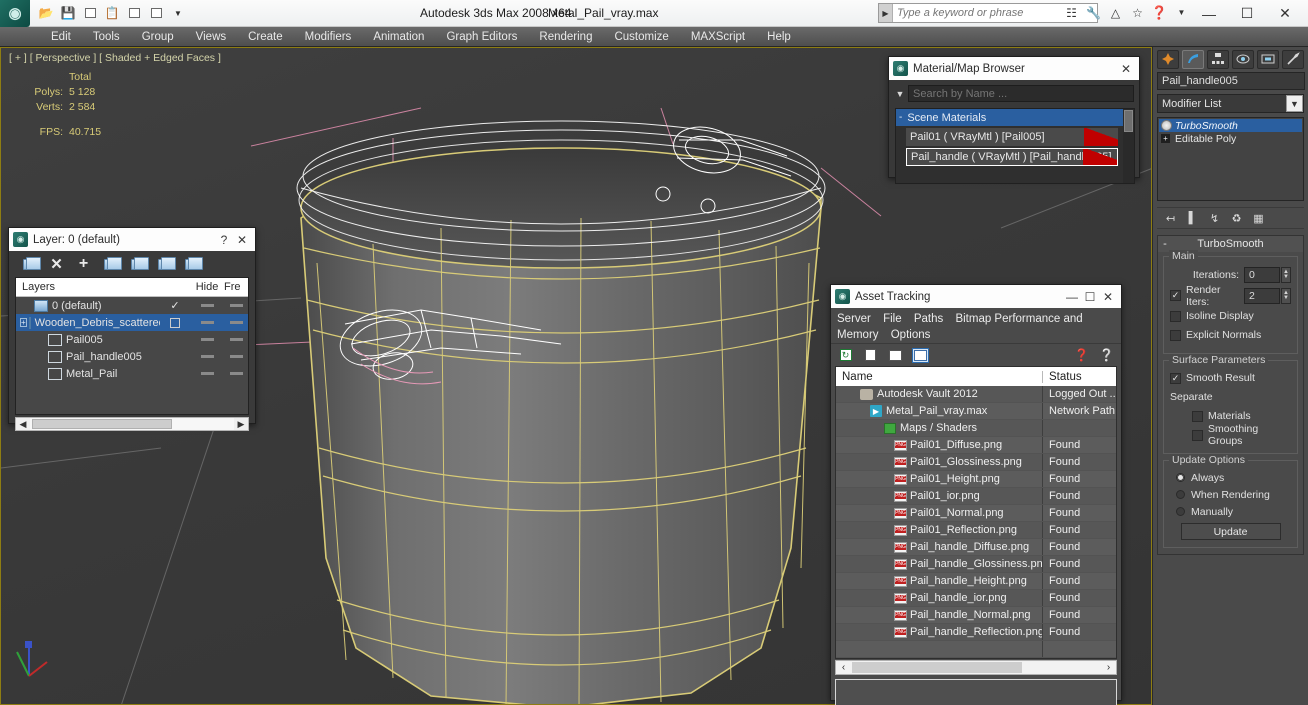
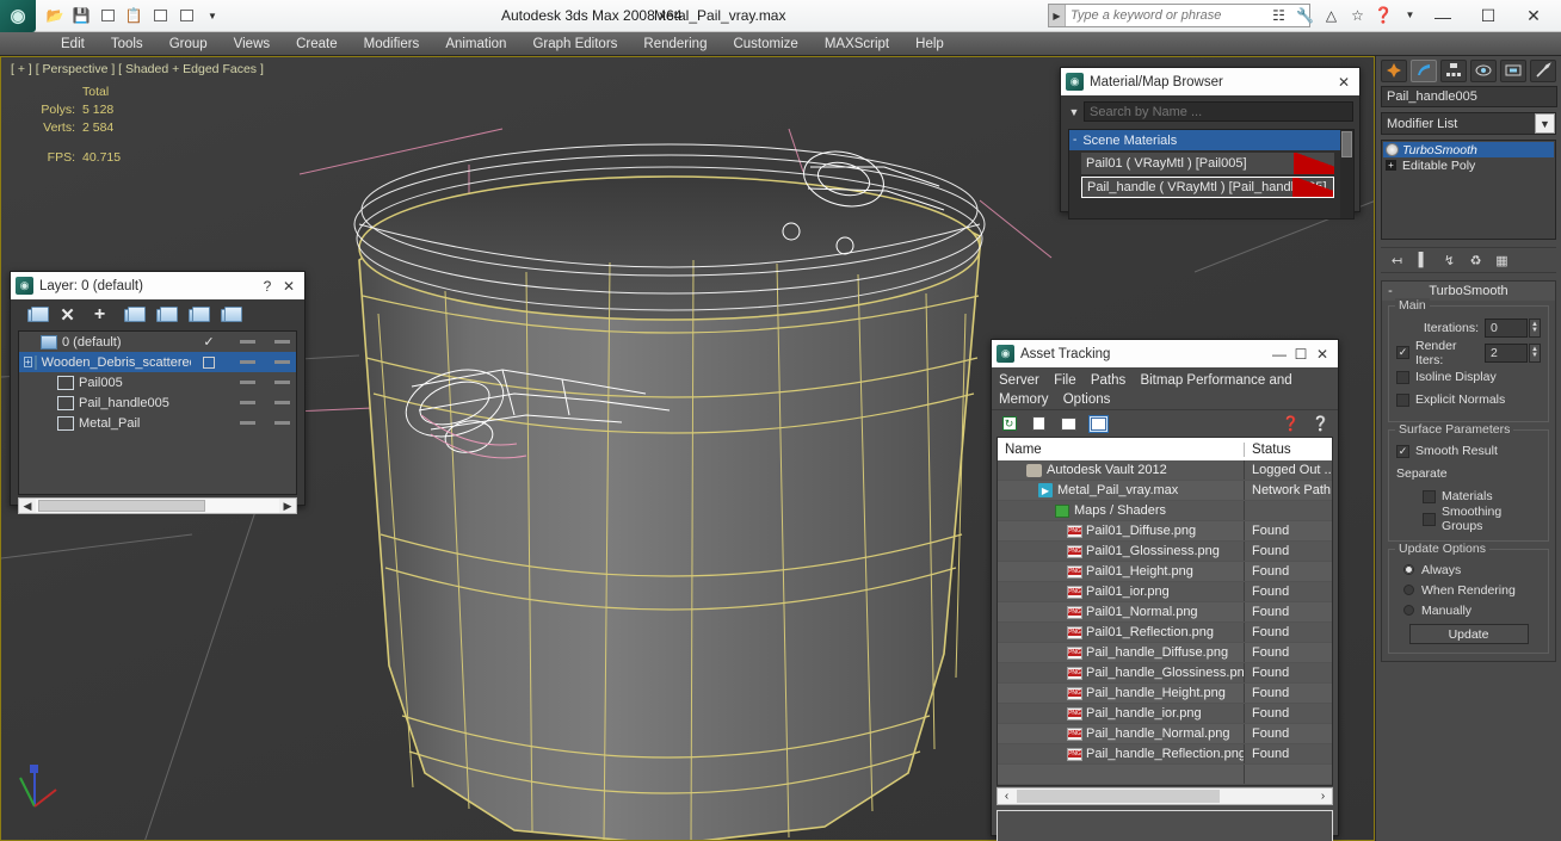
  ◉
  📂
  💾
  📋
  ▼
  Autodesk 3ds Max 2008 x64
  Metal_Pail_vray.max
  ▶
  Type a keyword or phrase
  ☷
  🔧
  △
  ☆
  ❓
  ▼
  —
  ☐
  ✕
  Edit
  Tools
  Group
  Views
  Create
  Modifiers
  Animation
  Graph Editors
  Rendering
  Customize
  MAXScript
  Help
  [ + ] [ Perspective ] [ Shaded + Edged Faces ]
  	Total
  Polys:	5 128
  Verts:	2 584
  FPS:	40.715
  ◉
  Material/Map Browser
  ✕
  ▼
  Search by Name ...
  -
  Scene Materials
  Pail01 ( VRayMtl ) [Pail005]
  Pail_handle ( VRayMtl ) [Pail_hand
  ◉
  Layer: 0 (default)
  ?
  ✕
  ✕
  +
- Layers
- Hide
- Fre
  0 (default)
  ✓
  +
  Wooden_Debris_scattere
  Pail005
  Pail_handle005
  Metal_Pail
  ◀
  ▶
  ◉
  Asset Tracking
  —
  ☐
  ✕
  Server File Paths Bitmap Performance and Memory Options
  ↻
  ❓
  ❔
  Name
  Status
  Autodesk Vault 2012
  Logged Out ..
  ▶
  Metal_Pail_vray.max
  Network Path
  Maps / Shaders
  Pail01_Diffuse.png
  Found
  Pail01_Glossiness.png
  Found
  Pail01_Height.png
  Found
  Pail01_ior.png
  Found
  Pail01_Normal.png
  Found
  Pail01_Reflection.png
  Found
  Pail_handle_Diffuse.png
  Found
  Pail_handle_Glossiness.pn
  Found
  Pail_handle_Height.png
  Found
  Pail_handle_ior.png
  Found
  Pail_handle_Normal.png
  Found
  Pail_handle_Reflection.png
  Found
  ‹
  ›
  Pail_handle005
  Modifier List
  ▼
  TurboSmooth
  +
  Editable Poly
  ↤
  ▌
  ↯
  ♻
  ▦
  -
  TurboSmooth
  Main
  Iterations:
  0
  ✓
  Render Iters:
  2
  Isoline Display
  Explicit Normals
  Surface Parameters
  ✓
  Smooth Result
  Separate
  Materials
  Smoothing Groups
  Update Options
  Always
  When Rendering
  Manually
  Update
